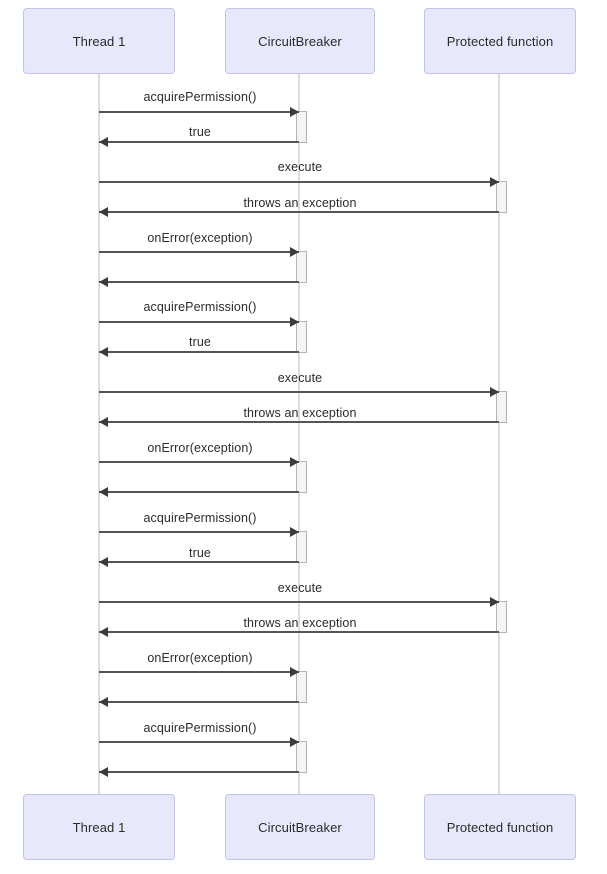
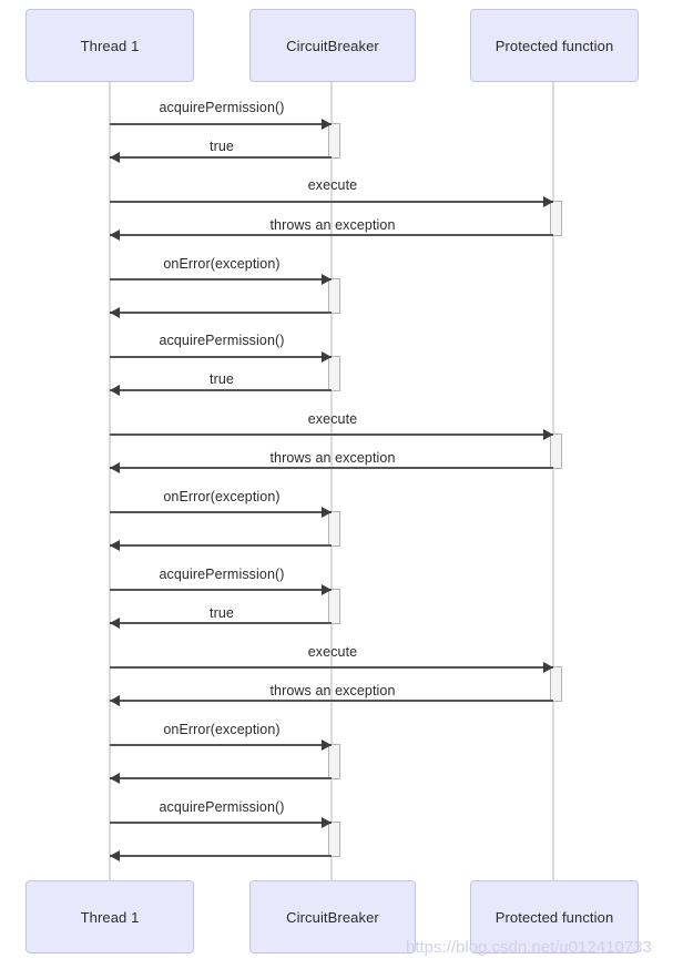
  Thread 1
  CircuitBreaker
  Protected function
  Thread 1
  CircuitBreaker
  Protected function
  acquirePermission()
  true
  execute
  throws an exception
  onError(exception)
  acquirePermission()
  true
  execute
  throws an exception
  onError(exception)
  acquirePermission()
  true
  execute
  throws an exception
  onError(exception)
  acquirePermission()
+ https://blog.csdn.net/u012410733
